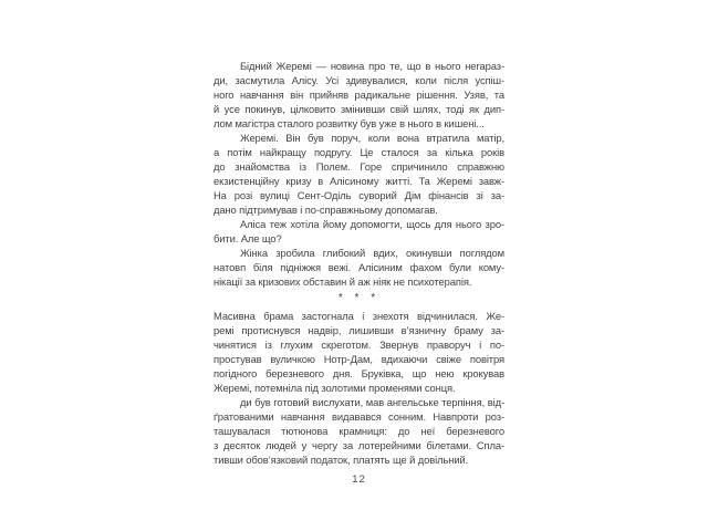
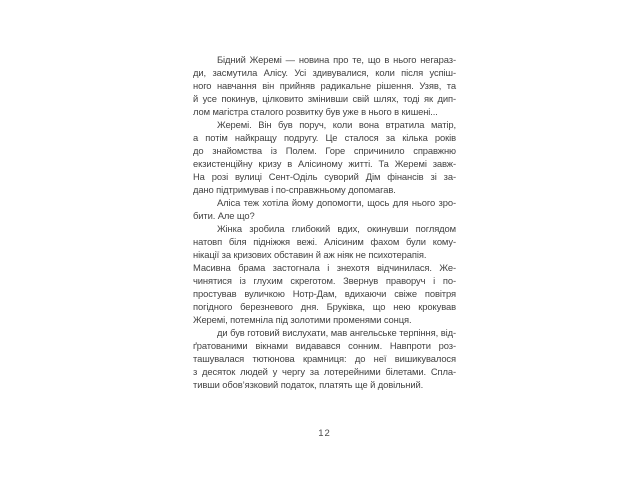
  Бідний Жеремі — новина про те, що в нього негараз-
  ди, засмутила Алісу. Усі здивувалися, коли після успіш-
  ного навчання він прийняв радикальне рішення. Узяв, та
  й усе покинув, цілковито змінивши свій шлях, тоді як дип-
  лом магістра сталого розвитку був уже в нього в кишені...
  Жеремі. Він був поруч, коли вона втратила матір,
  а потім найкращу подругу. Це сталося за кілька років
  до знайомства із Полем. Горе спричинило справжню
  екзистенційну кризу в Алісиному житті. Та Жеремі завж-
  На розі вулиці Сент-Оділь суворий Дім фінансів зі за-
  дано підтримував і по-справжньому допомагав.
  Аліса теж хотіла йому допомогти, щось для нього зро-
  бити. Але що?
  Жінка зробила глибокий вдих, окинувши поглядом
  натовп біля підніжжя вежі. Алісиним фахом були кому-
  нікації за кризових обставин й аж ніяк не психотерапія.
- * * *
  Масивна брама застогнала і знехотя відчинилася. Же-
- ремі протиснувся надвір, лишивши в’язничну браму за-
  чинятися із глухим скреготом. Звернув праворуч і по-
  простував вуличкою Нотр-Дам, вдихаючи свіже повітря
  погідного березневого дня. Бруківка, що нею крокував
  Жеремі, потемніла під золотими променями сонця.
  ди був готовий вислухати, мав ангельське терпіння, від-
- ґратованими навчання видавався сонним. Навпроти роз-
+ ґратованими вікнами видавався сонним. Навпроти роз-
- ташувалася тютюнова крамниця: до неї березневого
+ ташувалася тютюнова крамниця: до неї вишикувалося
  з десяток людей у чергу за лотерейними білетами. Спла-
  тивши обов’язковий податок, платять ще й довільний.
  12
